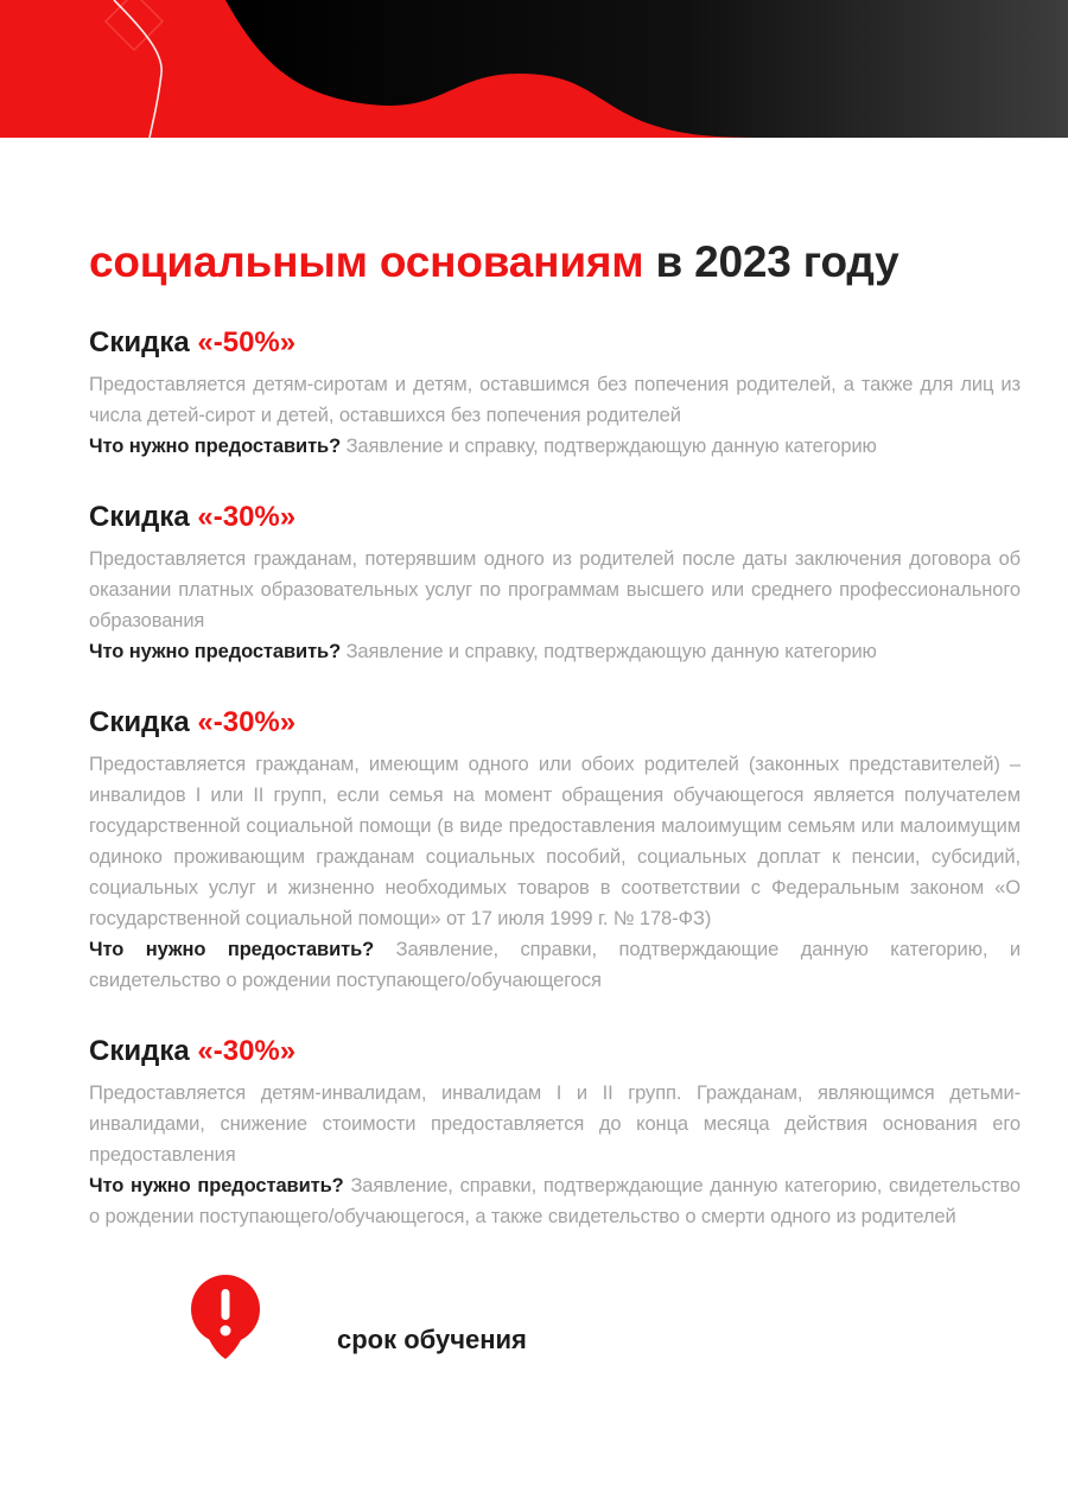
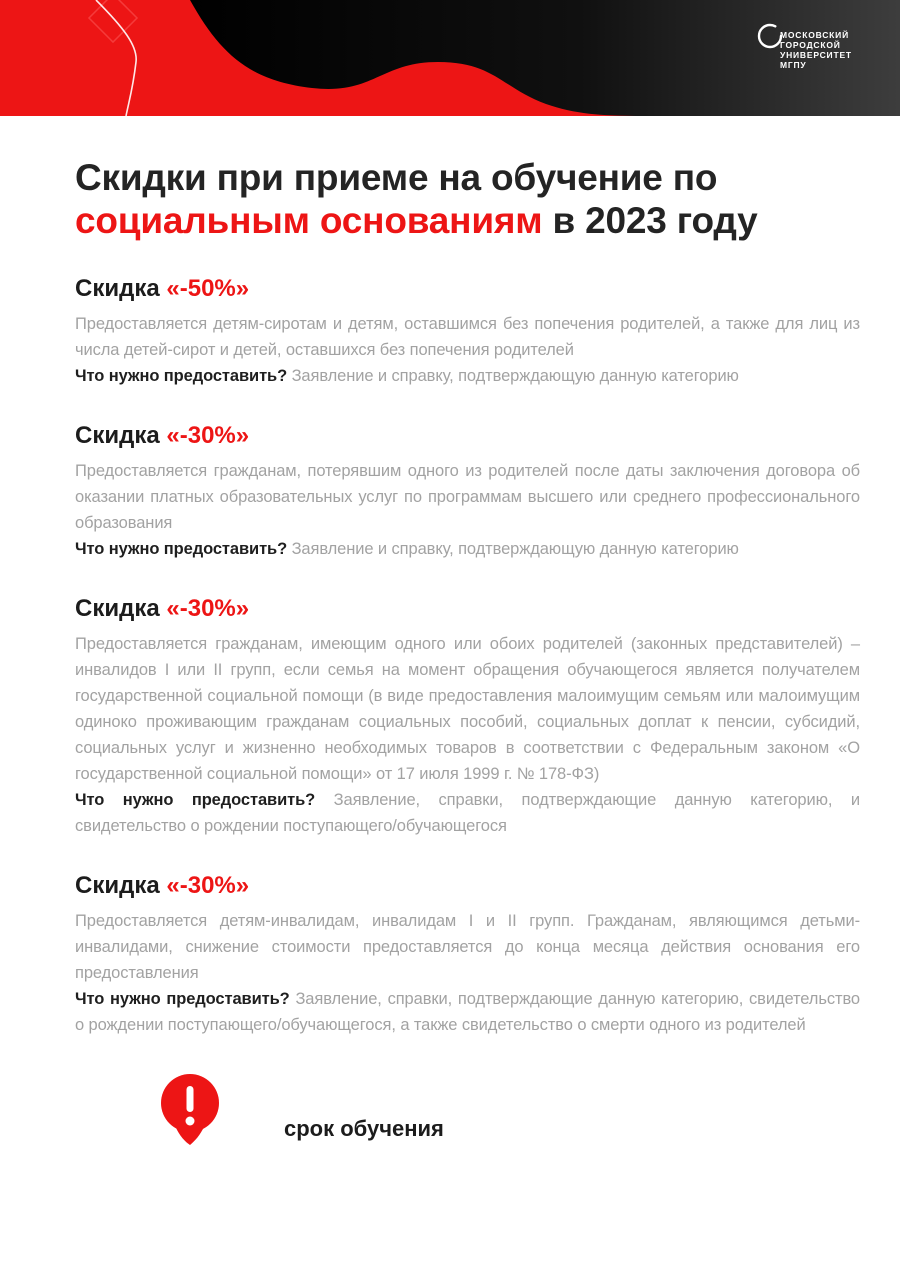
+ МОСКОВСКИЙ
+ ГОРОДСКОЙ
+ УНИВЕРСИТЕТ
+ МГПУ
+ Скидки при приеме на обучение по
  социальным основаниям в 2023 году
  Скидка «-50%»
  Предоставляется детям-сиротам и детям, оставшимся без попечения родителей, а также для лиц из числа детей-сирот и детей, оставшихся без попечения родителей
  Что нужно предоставить? Заявление и справку, подтверждающую данную категорию
  Скидка «-30%»
  Предоставляется гражданам, потерявшим одного из родителей после даты заключения договора об оказании платных образовательных услуг по программам высшего или среднего профессионального образования
  Что нужно предоставить? Заявление и справку, подтверждающую данную категорию
  Скидка «-30%»
  Предоставляется гражданам, имеющим одного или обоих родителей (законных представителей) – инвалидов I или II групп, если семья на момент обращения обучающегося является получателем государственной социальной помощи (в виде предоставления малоимущим семьям или малоимущим одиноко проживающим гражданам социальных пособий, социальных доплат к пенсии, субсидий, социальных услуг и жизненно необходимых товаров в соответствии с Федеральным законом «О государственной социальной помощи» от 17 июля 1999 г. № 178-ФЗ)
  Что нужно предоставить? Заявление, справки, подтверждающие данную категорию, и свидетельство о рождении поступающего/обучающегося
  Скидка «-30%»
  Предоставляется детям-инвалидам, инвалидам I и II групп. Гражданам, являющимся детьми-инвалидами, снижение стоимости предоставляется до конца месяца действия основания его предоставления
  Что нужно предоставить? Заявление, справки, подтверждающие данную категорию, свидетельство о рождении поступающего/обучающегося, а также свидетельство о смерти одного из родителей
  срок обучения
